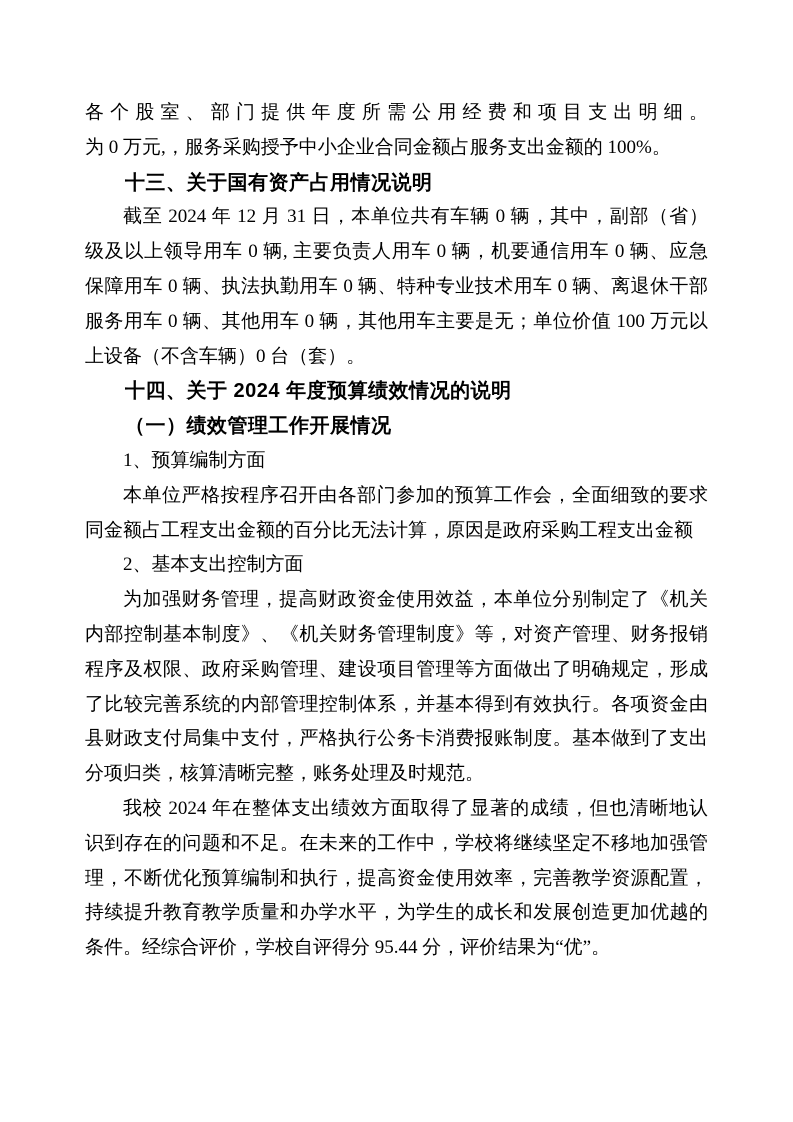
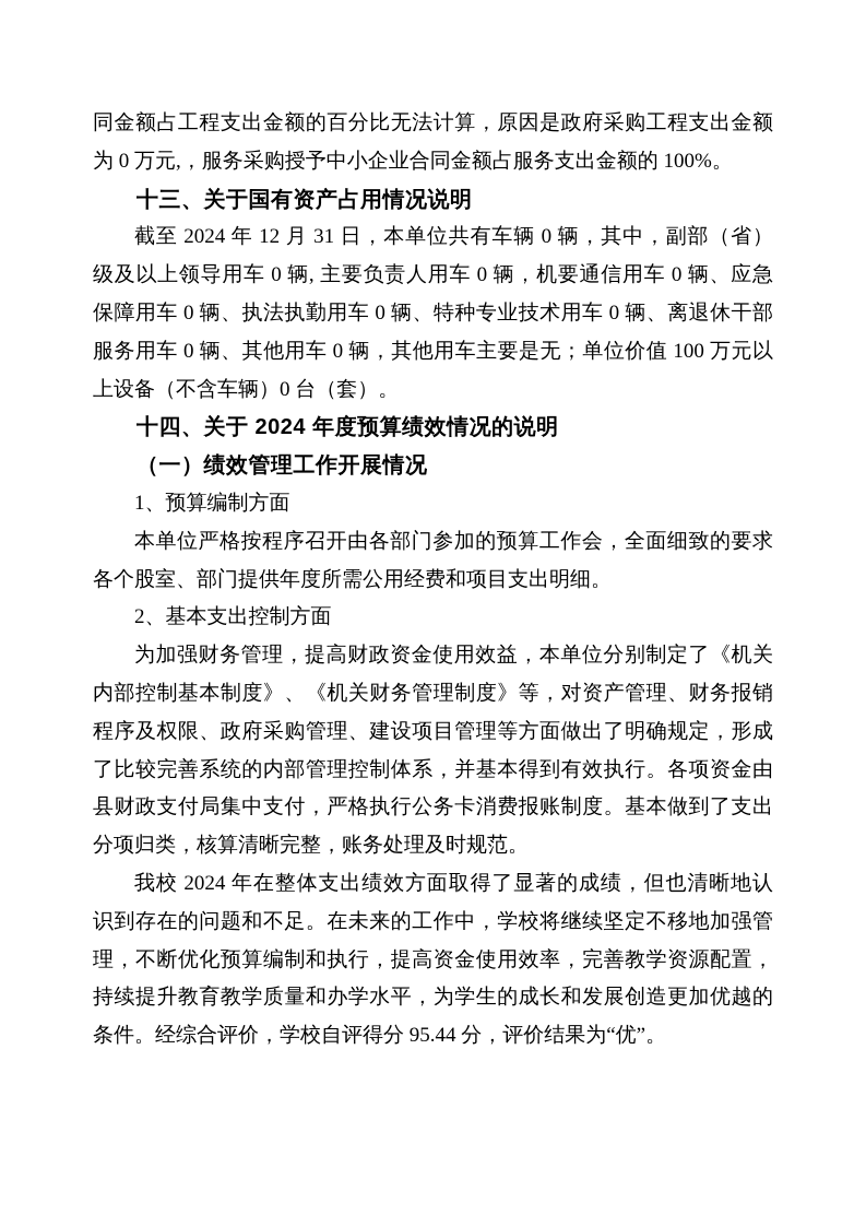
- 各个股室、部门提供年度所需公用经费和项目支出明细。
+ 同金额占工程支出金额的百分比无法计算，原因是政府采购工程支出金额
  为 0 万元,，服务采购授予中小企业合同金额占服务支出金额的 100%。
  十三、关于国有资产占用情况说明
  截至 2024 年 12 月 31 日，本单位共有车辆 0 辆，其中，副部（省）
  级及以上领导用车 0 辆, 主要负责人用车 0 辆，机要通信用车 0 辆、应急
  保障用车 0 辆、执法执勤用车 0 辆、特种专业技术用车 0 辆、离退休干部
  服务用车 0 辆、其他用车 0 辆，其他用车主要是无；单位价值 100 万元以
  上设备（不含车辆）0 台（套）。
  十四、关于 2024 年度预算绩效情况的说明
  （一）绩效管理工作开展情况
  1、预算编制方面
  本单位严格按程序召开由各部门参加的预算工作会，全面细致的要求
- 同金额占工程支出金额的百分比无法计算，原因是政府采购工程支出金额
+ 各个股室、部门提供年度所需公用经费和项目支出明细。
  2、基本支出控制方面
  为加强财务管理，提高财政资金使用效益，本单位分别制定了《机关
  内部控制基本制度》、《机关财务管理制度》等，对资产管理、财务报销
  程序及权限、政府采购管理、建设项目管理等方面做出了明确规定，形成
  了比较完善系统的内部管理控制体系，并基本得到有效执行。各项资金由
  县财政支付局集中支付，严格执行公务卡消费报账制度。基本做到了支出
  分项归类，核算清晰完整，账务处理及时规范。
  我校 2024 年在整体支出绩效方面取得了显著的成绩，但也清晰地认
  识到存在的问题和不足。在未来的工作中，学校将继续坚定不移地加强管
  理，不断优化预算编制和执行，提高资金使用效率，完善教学资源配置，
  持续提升教育教学质量和办学水平，为学生的成长和发展创造更加优越的
  条件。经综合评价，学校自评得分 95.44 分，评价结果为“优”。
